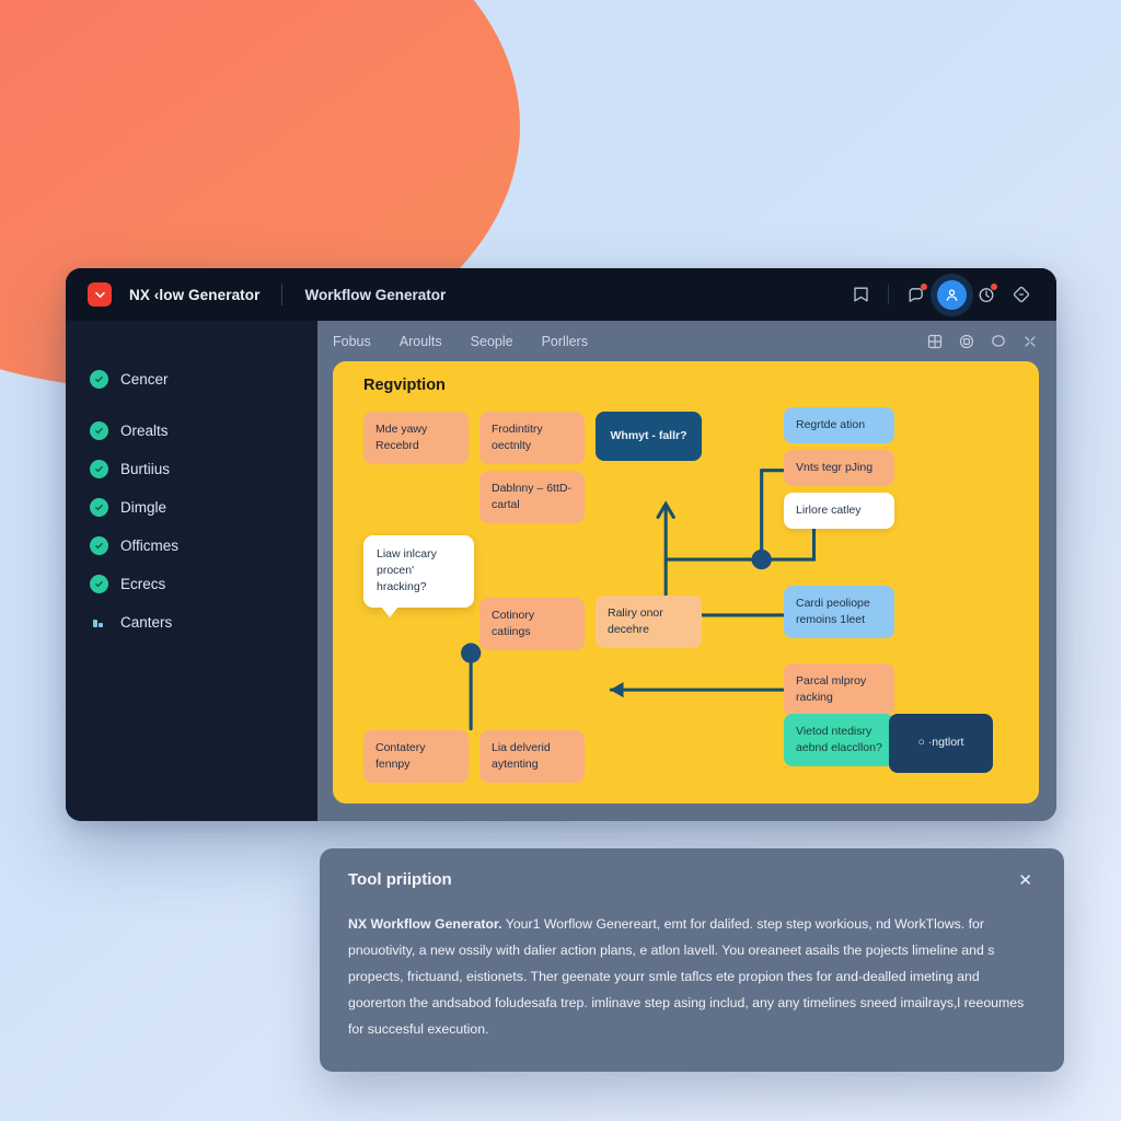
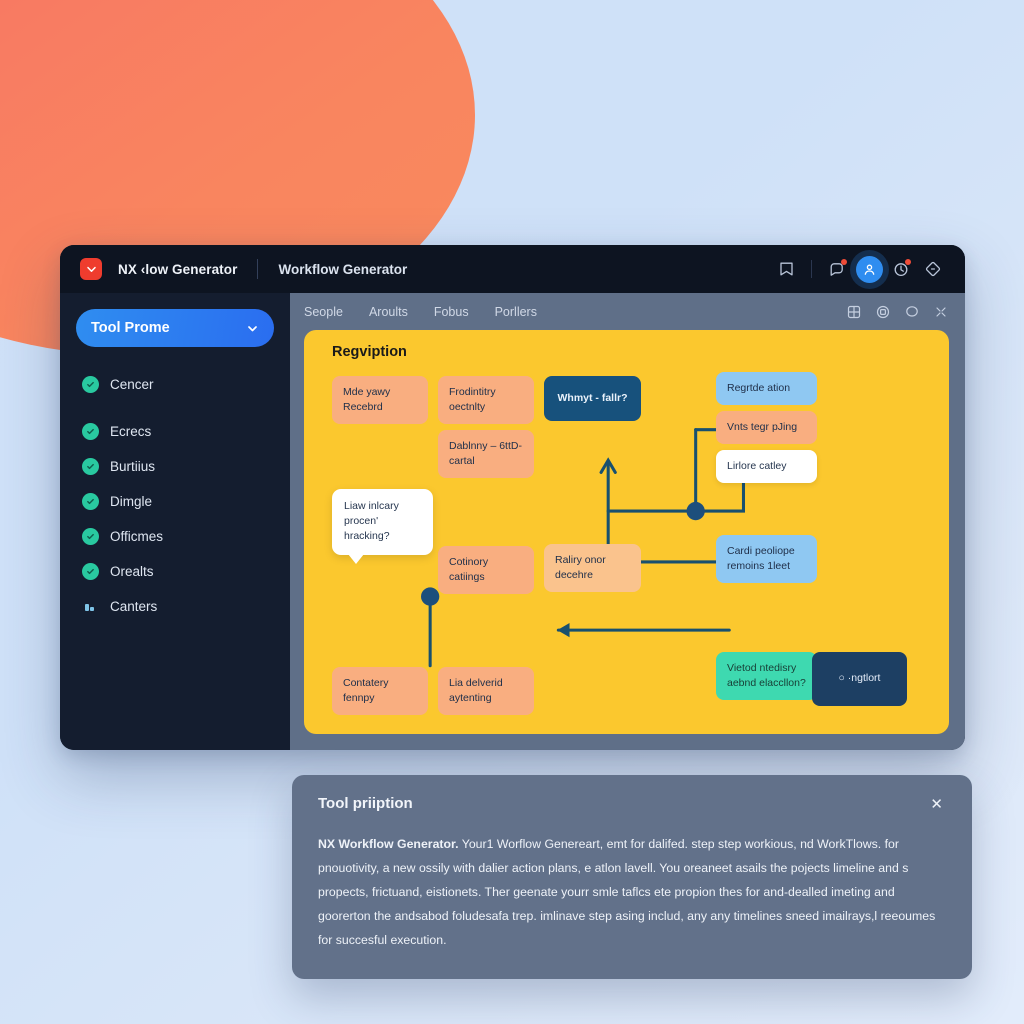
  NX ‹low Generator
  Workflow Generator
+ Tool Prome
  Cencer
- Orealts
+ Ecrecs
  Burtiius
  Dimgle
  Officmes
- Ecrecs
+ Orealts
  Canters
- Fobus
+ Seople
  Aroults
- Seople
+ Fobus
  Porllers
  Regviption
  Mde yawy Recebrd
  Frodintitry oectnlty
  Whmyt - fallr?
  Dablnny – 6ttD- cartal
  Regrtde ation
  Vnts tegr pJing
  Lirlore catley
  Cotinory catiings
  Raliry onor decehre
  Cardi peoliope remoins 1leet
- Parcal mlproy racking
  Contatery fennpy
  Lia delverid aytenting
  Vietod ntedisry aebnd elaccllon?
  ○ ·ngtlort
  Liaw inlcary procen' hracking?
  Tool priiption
  ✕
  NX Workflow Generator. Your1 Worflow Genereart, emt for dalifed. step step workious, nd WorkTlows. for pnouotivity, a new ossily with dalier action plans, e atlon lavell. You oreaneet asails the pojects limeline and s propects, frictuand, eistionets. Ther geenate yourr smle taflcs ete propion thes for and-dealled imeting and goorerton the andsabod foludesafa trep. imlinave step asing includ, any any timelines sneed imailrays,l reeoumes for succesful execution.
